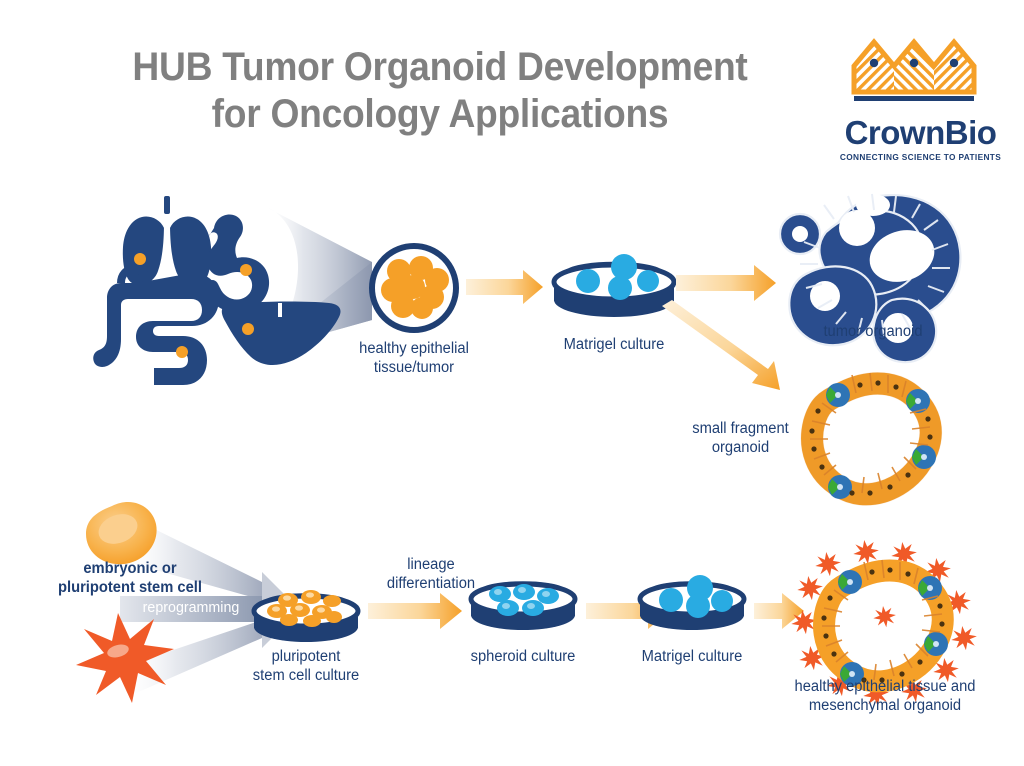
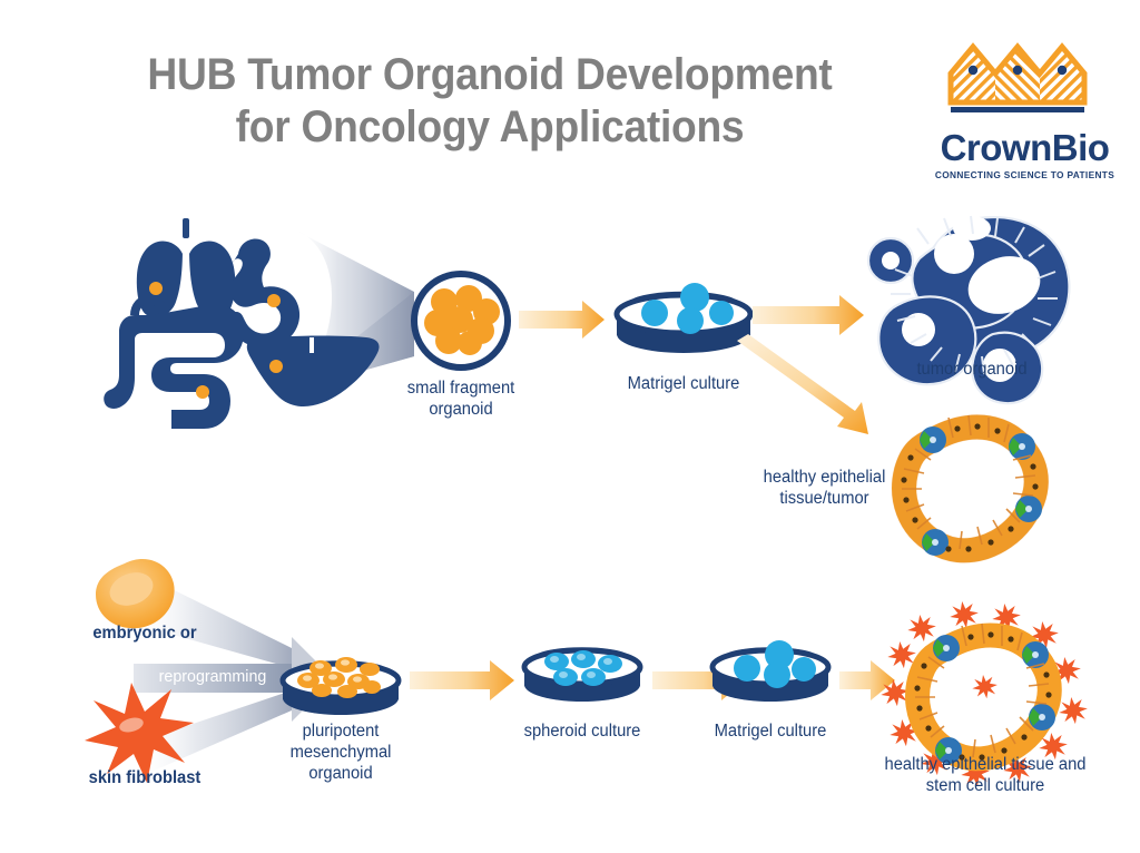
  HUB Tumor Organoid Development
  for Oncology Applications
  CrownBio
  CONNECTING SCIENCE TO PATIENTS
- healthy epithelial
+ small fragment
- tissue/tumor
+ organoid
  Matrigel culture
  tumor organoid
- small fragment
+ healthy epithelial
- organoid
+ tissue/tumor
  embryonic or
- pluripotent stem cell
  reprogramming
+ skin fibroblast
  pluripotent
- stem cell culture
+ mesenchymal organoid
- lineage
- differentiation
  spheroid culture
  Matrigel culture
  healthy epithelial tissue and
- mesenchymal organoid
+ stem cell culture
